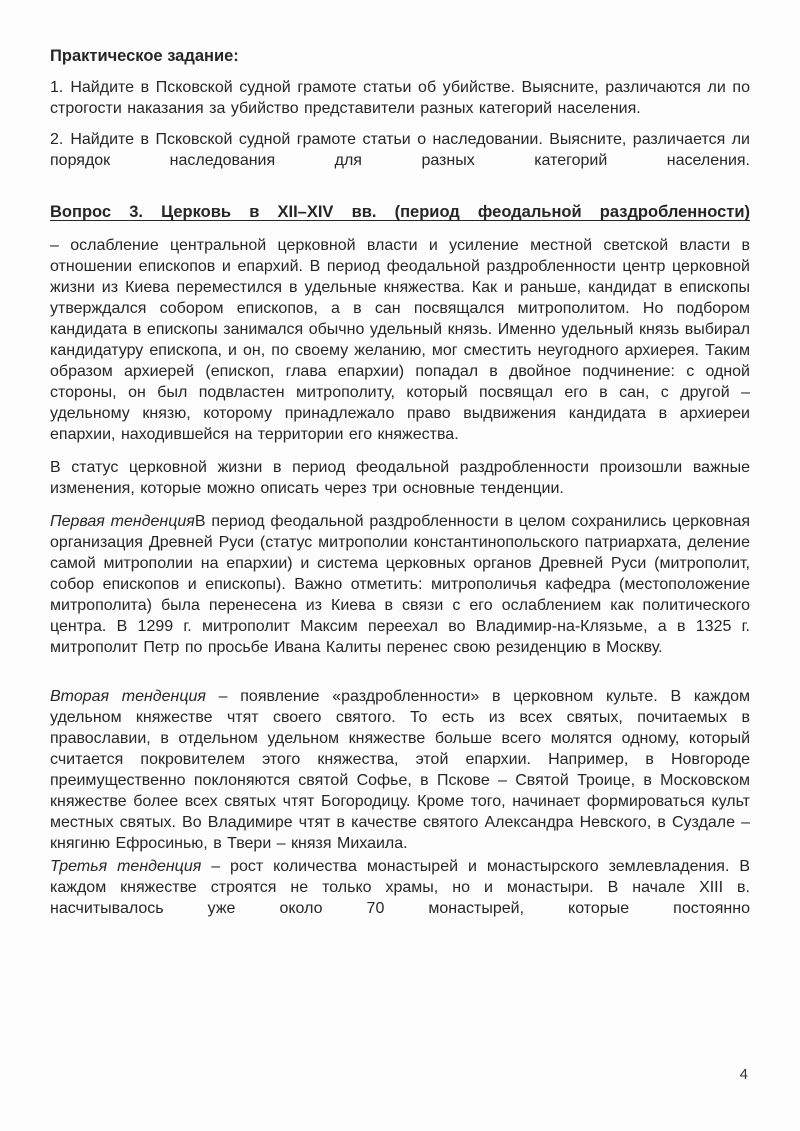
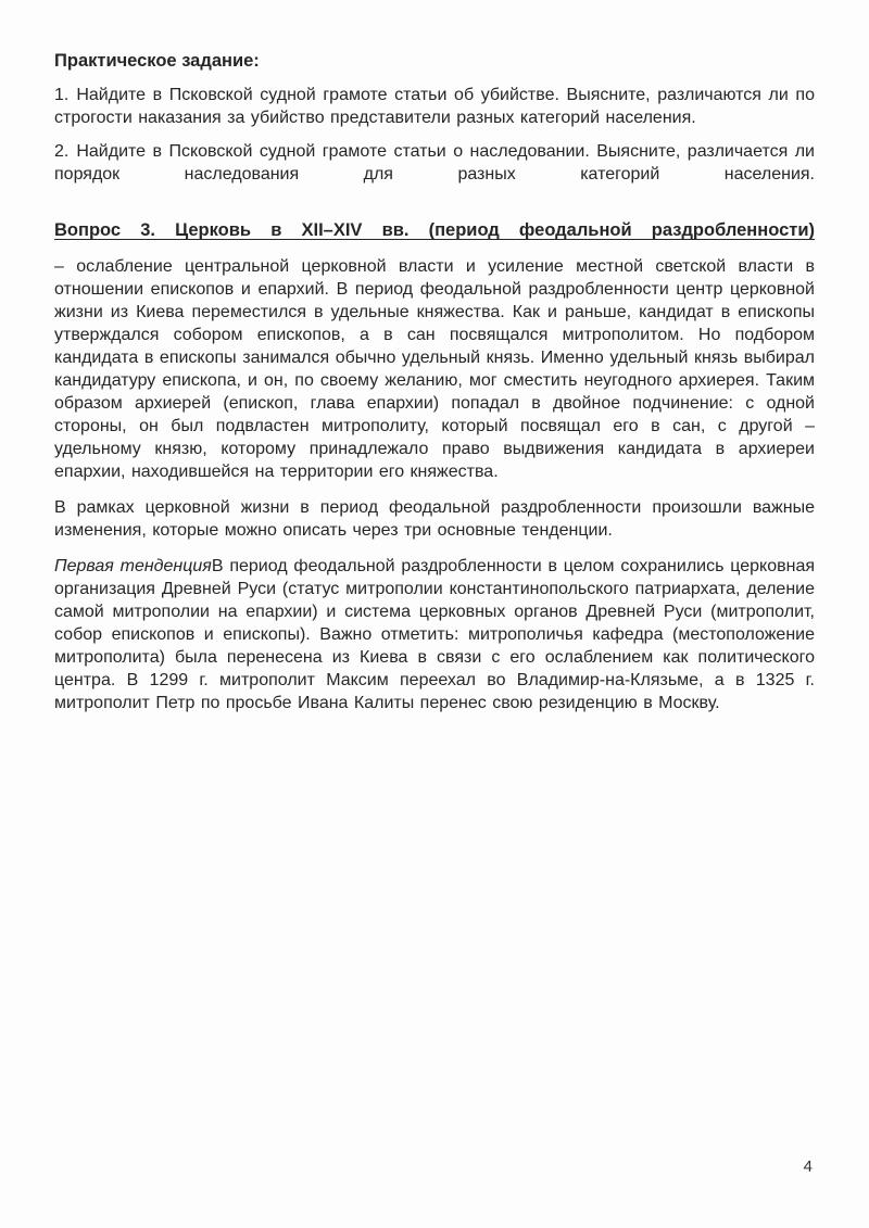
  Практическое задание:
  1. Найдите в Псковской судной грамоте статьи об убийстве. Выясните, различаются ли по строгости наказания за убийство представители разных категорий населения.
  2. Найдите в Псковской судной грамоте статьи о наследовании. Выясните, различается ли порядок наследования для разных категорий населения.
  Вопрос 3. Церковь в XII–XIV вв. (период феодальной раздробленности)
  – ослабление центральной церковной власти и усиление местной светской власти в отношении епископов и епархий. В период феодальной раздробленности центр церковной жизни из Киева переместился в удельные княжества. Как и раньше, кандидат в епископы утверждался собором епископов, а в сан посвящался митрополитом. Но подбором кандидата в епископы занимался обычно удельный князь. Именно удельный князь выбирал кандидатуру епископа, и он, по своему желанию, мог сместить неугодного архиерея. Таким образом архиерей (епископ, глава епархии) попадал в двойное подчинение: с одной стороны, он был подвластен митрополиту, который посвящал его в сан, с другой – удельному князю, которому принадлежало право выдвижения кандидата в архиереи епархии, находившейся на территории его княжества.
- В статус церковной жизни в период феодальной раздробленности произошли важные изменения, которые можно описать через три основные тенденции.
+ В рамках церковной жизни в период феодальной раздробленности произошли важные изменения, которые можно описать через три основные тенденции.
  Первая тенденцияВ период феодальной раздробленности в целом сохранились церковная организация Древней Руси (статус митрополии константинопольского патриархата, деление самой митрополии на епархии) и система церковных органов Древней Руси (митрополит, собор епископов и епископы). Важно отметить: митрополичья кафедра (местоположение митрополита) была перенесена из Киева в связи с его ослаблением как политического центра. В 1299 г. митрополит Максим переехал во Владимир-на-Клязьме, а в 1325 г. митрополит Петр по просьбе Ивана Калиты перенес свою резиденцию в Москву.
- Вторая тенденция – появление «раздробленности» в церковном культе. В каждом удельном княжестве чтят своего святого. То есть из всех святых, почитаемых в православии, в отдельном удельном княжестве больше всего молятся одному, который считается покровителем этого княжества, этой епархии. Например, в Новгороде преимущественно поклоняются святой Софье, в Пскове – Святой Троице, в Московском княжестве более всех святых чтят Богородицу. Кроме того, начинает формироваться культ местных святых. Во Владимире чтят в качестве святого Александра Невского, в Суздале – княгиню Ефросинью, в Твери – князя Михаила.
- Третья тенденция – рост количества монастырей и монастырского землевладения. В каждом княжестве строятся не только храмы, но и монастыри. В начале XIII в. насчитывалось уже около 70 монастырей, которые постоянно
  4
